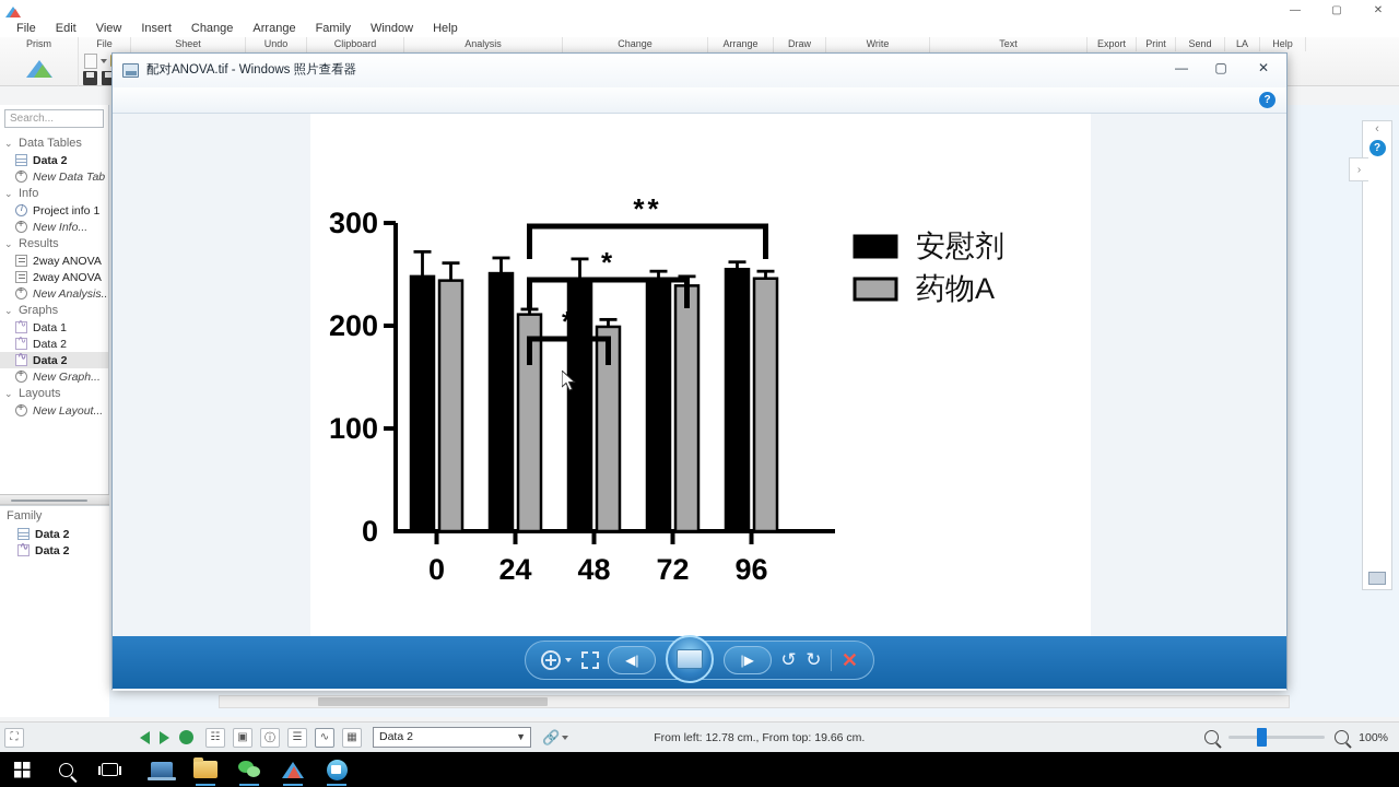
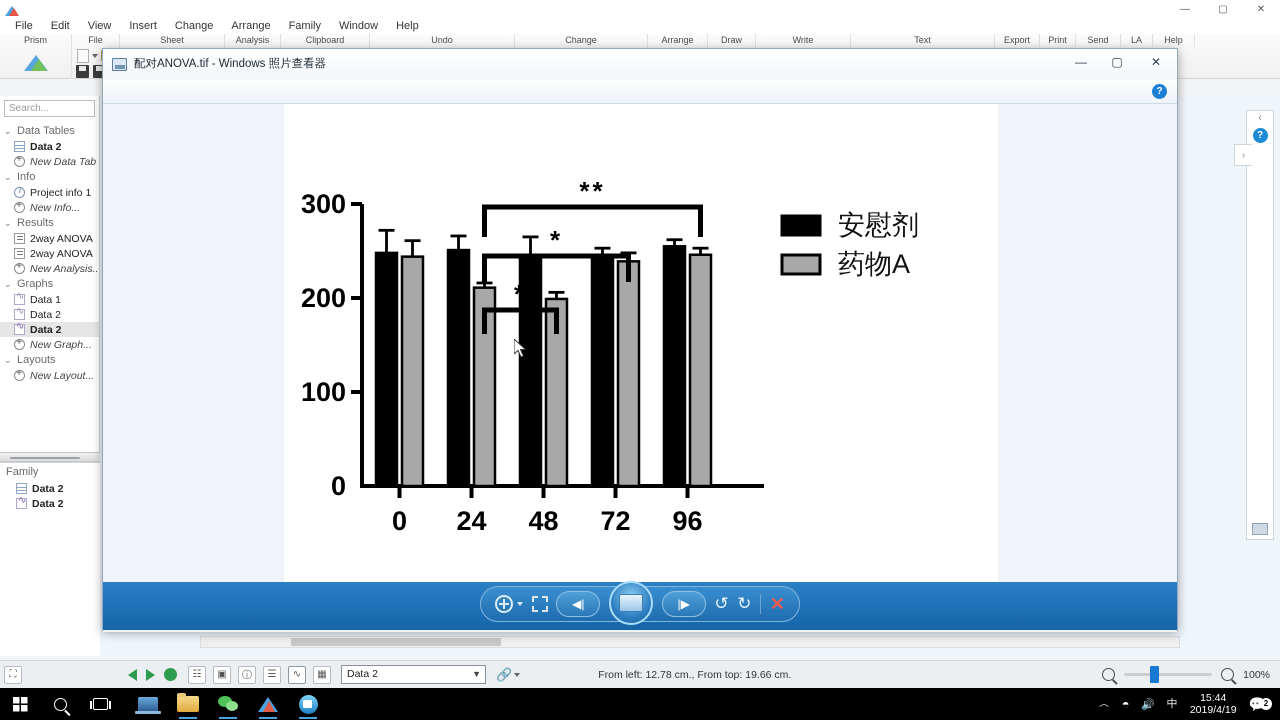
  —
  ▢
  ✕
  File
  Edit
  View
  Insert
  Change
  Arrange
  Family
  Window
  Help
  Prism
  File
  Sheet
- Undo
+ Analysis
  Clipboard
- Analysis
+ Undo
  Change
  Arrange
  Draw
  Write
  Text
  Export
  Print
  Send
  LA
  Help
  Search...
  ⌄
  Data Tables
  Data 2
  New Data Tab
  ⌄
  Info
  Project info 1
  New Info...
  ⌄
  Results
  2way ANOVA
  2way ANOVA
  New Analysis..
  ⌄
  Graphs
  Data 1
  Data 2
  Data 2
  New Graph...
  ⌄
  Layouts
  New Layout...
  Family
  Data 2
  Data 2
  ‹
  ?
  ›
  ⛶
  ☷
  ▣
  ⓘ
  ☰
  ∿
  ▦
  Data 2
  ▼
  🔗
  From left: 12.78 cm., From top: 19.66 cm.
  100%
  配对ANOVA.tif - Windows 照片查看器
  —
  ▢
  ✕
  ?
  0
  100
  200
  300
  0
  24
  48
  72
  96
  *
  *
  **
  安慰剂
  药物A
  ◀|
  |▶
  ↺
  ↻
  ✕
+ ︿
+ ◓
+ 🔊
+ 中
+ 15:44
+ 2019/4/19
+ 💬
+ 2
